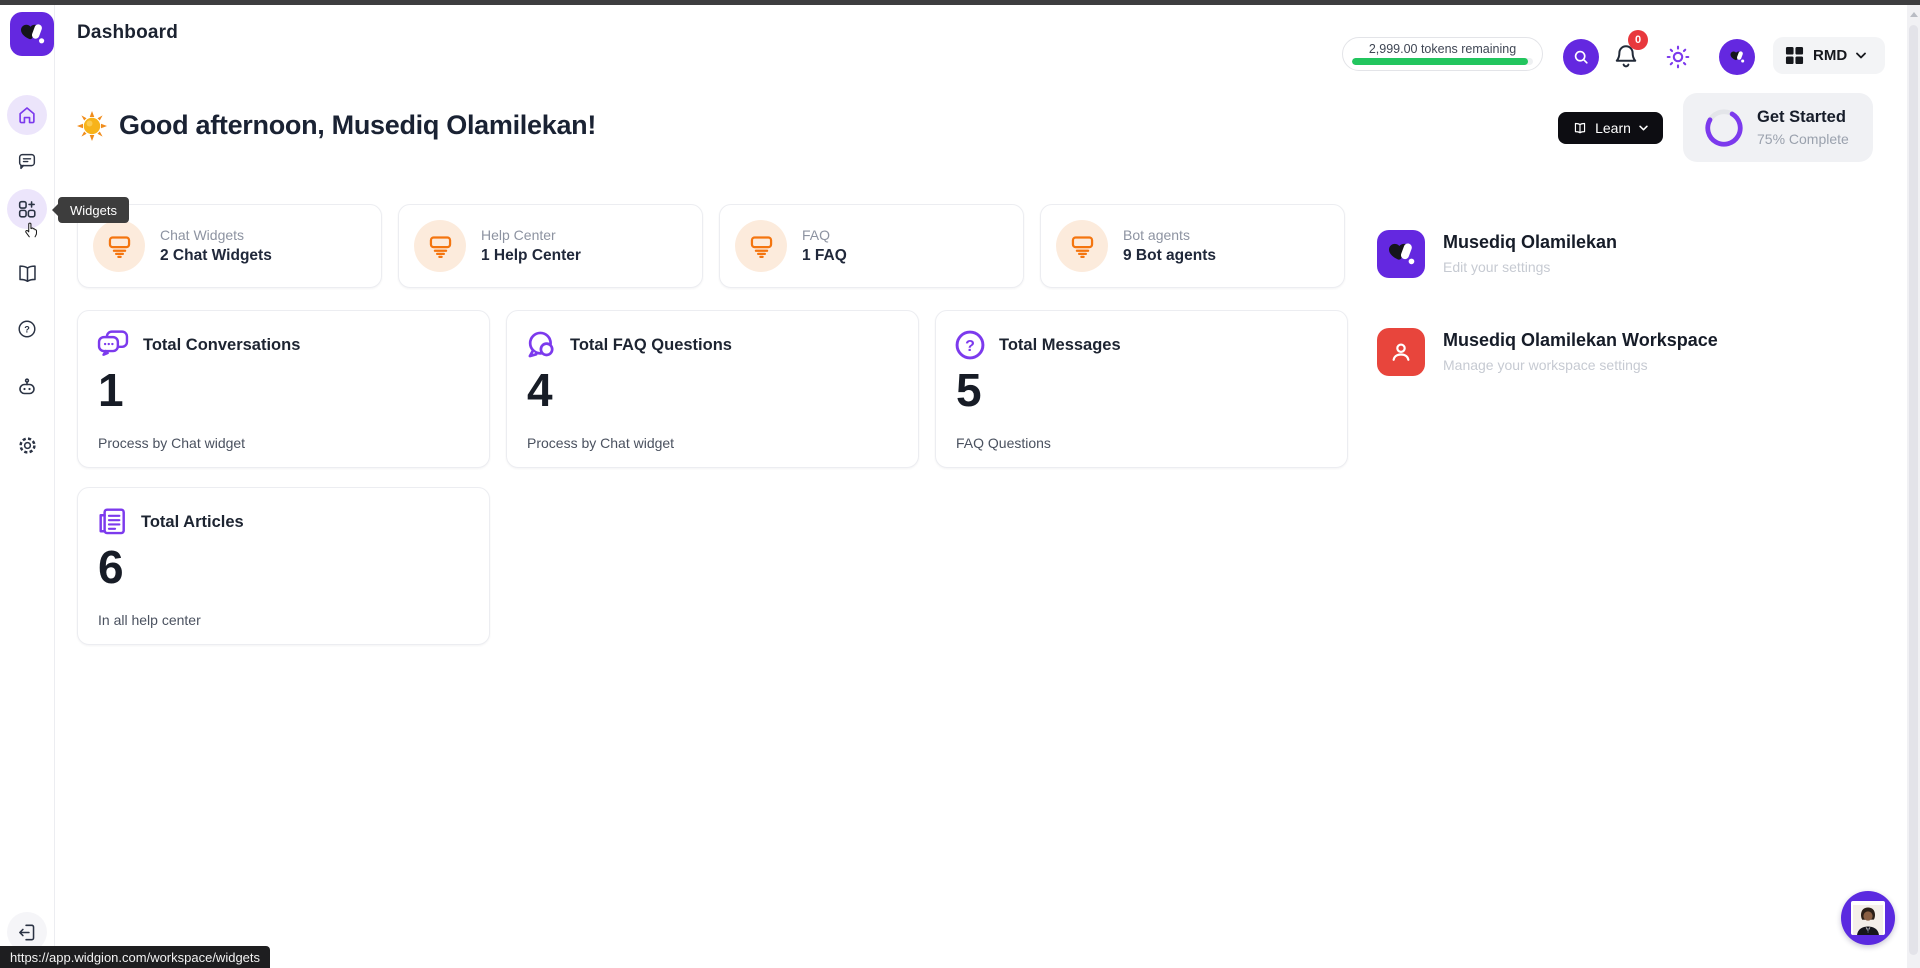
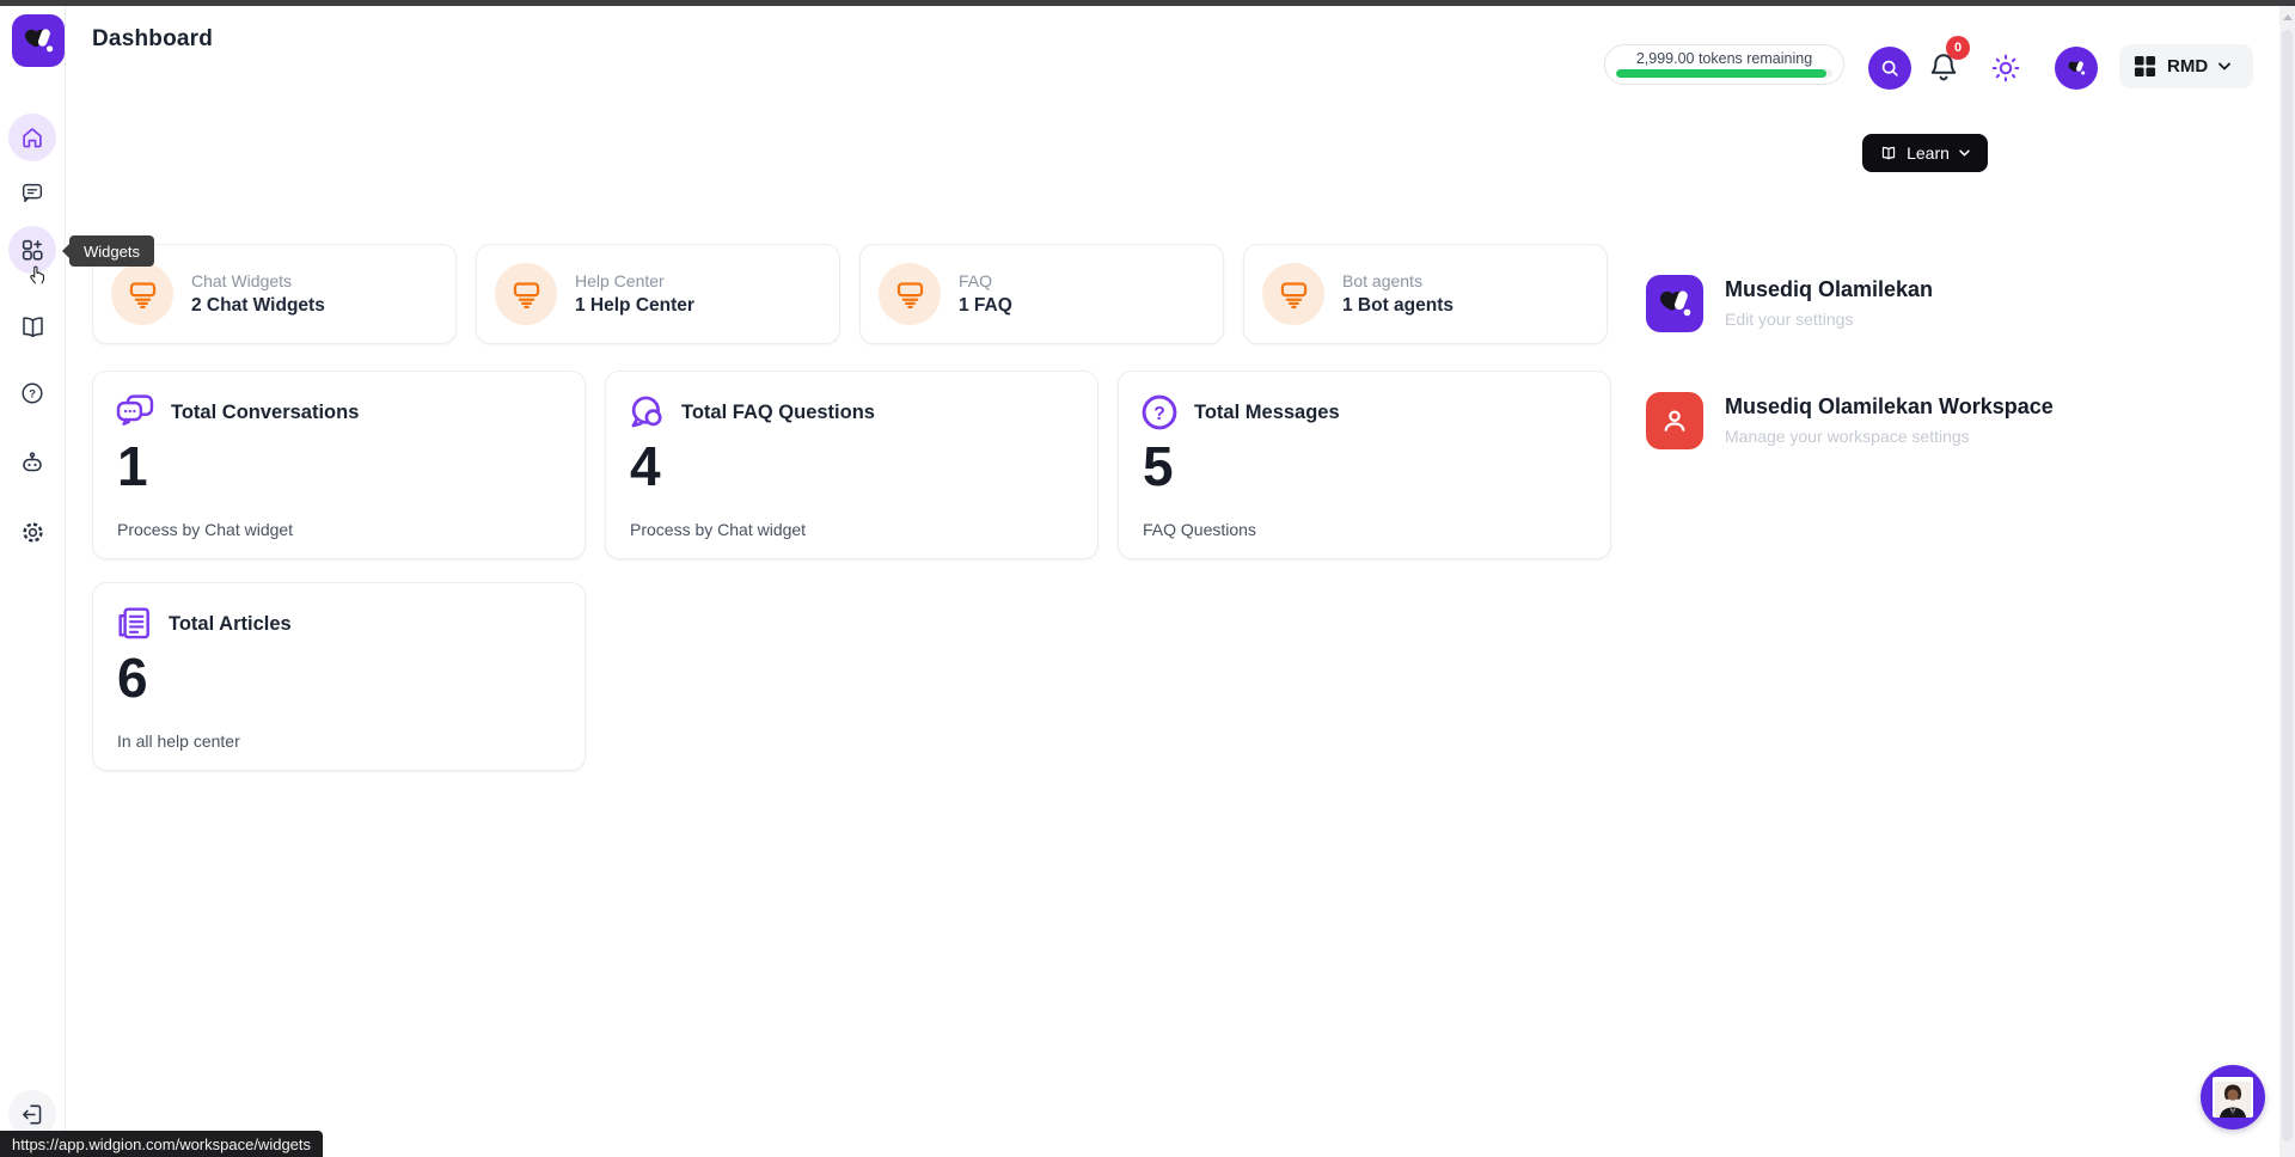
  ?
  Widgets
  Dashboard
  2,999.00 tokens remaining
  0
  RMD
- Good afternoon, Musediq Olamilekan!
  Learn
- Get Started
- 75% Complete
  Chat Widgets
  2 Chat Widgets
  Help Center
  1 Help Center
  FAQ
  1 FAQ
  Bot agents
- 9 Bot agents
+ 1 Bot agents
  Total Conversations
  1
  Process by Chat widget
  Total FAQ Questions
  4
  Process by Chat widget
  ?
  Total Messages
  5
  FAQ Questions
  Total Articles
  6
  In all help center
  Musediq Olamilekan
  Edit your settings
  Musediq Olamilekan Workspace
  Manage your workspace settings
  https://app.widgion.com/workspace/widgets
